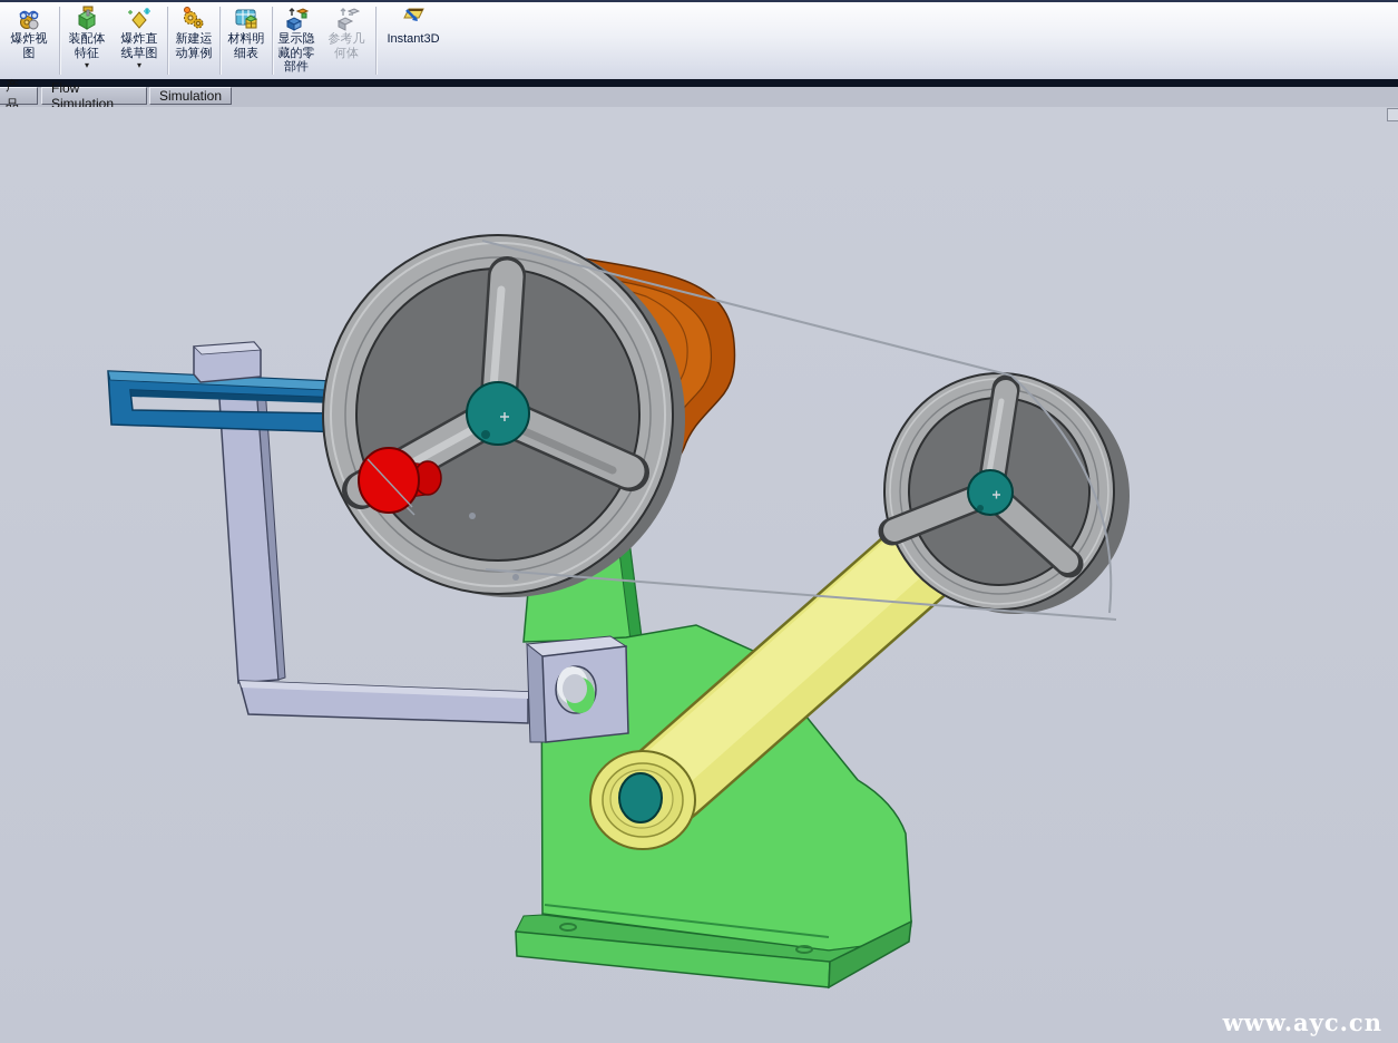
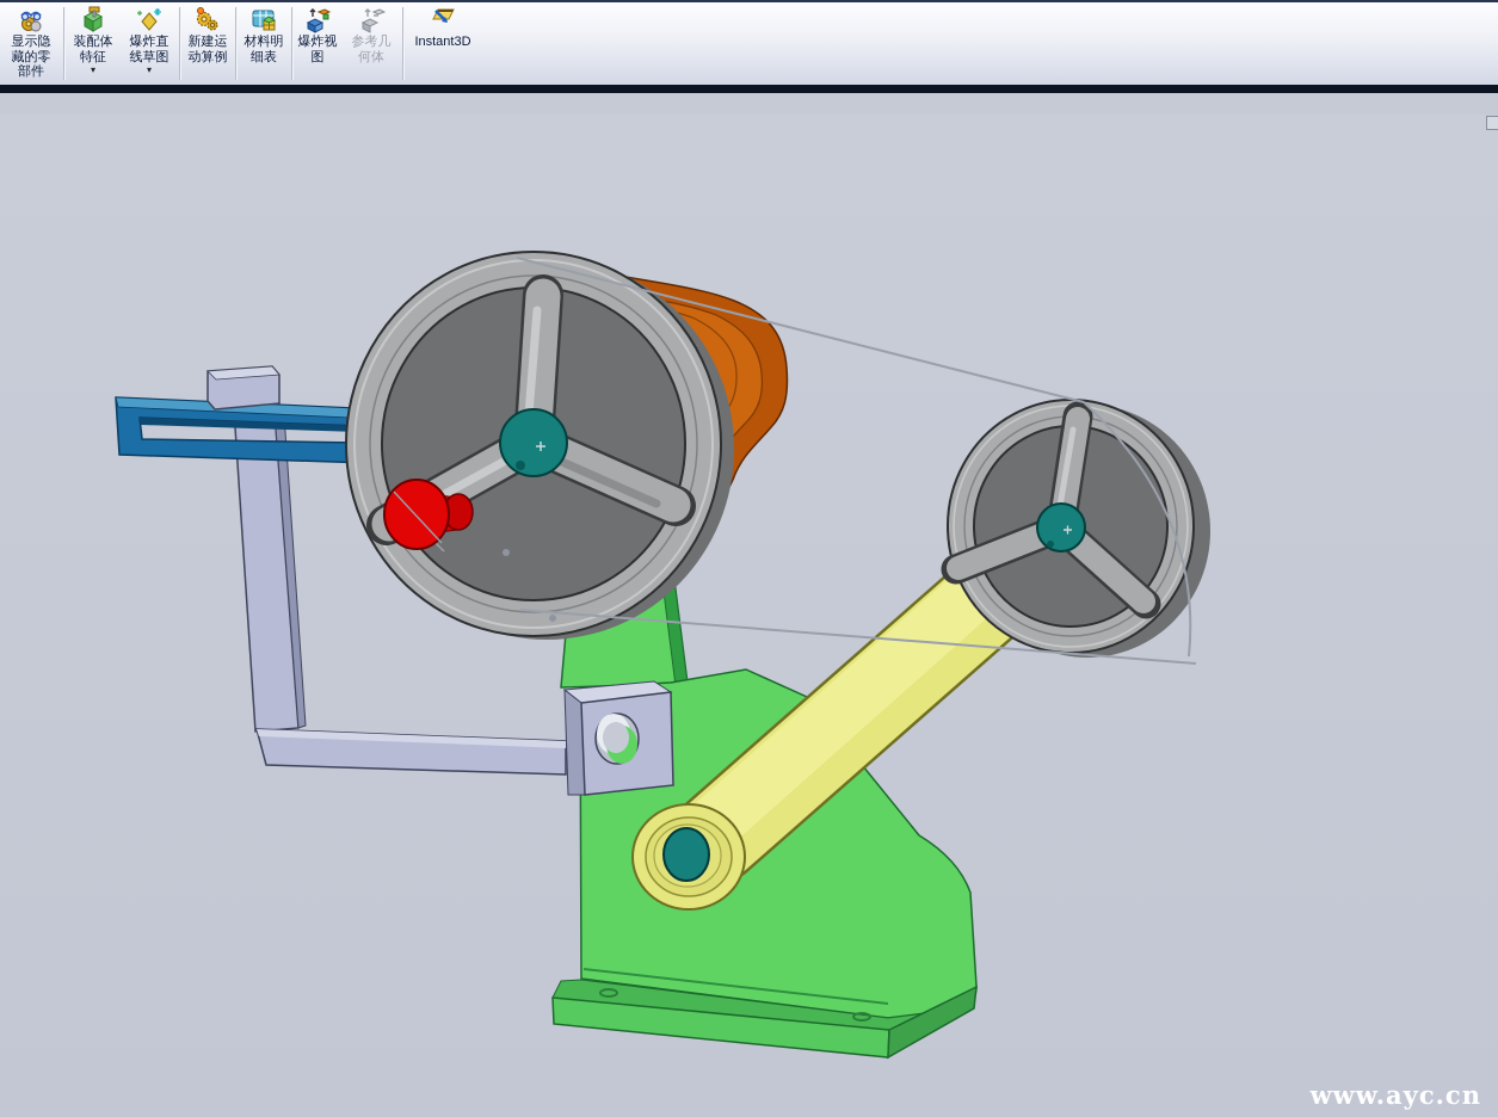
- 爆炸视图
+ 显示隐藏的零部件
  装配体特征
  ▾
  爆炸直线草图
  ▾
  新建运动算例
  材料明细表
- 显示隐藏的零部件
+ 爆炸视图
  参考几何体
  Instant3D
- 产品
- Flow Simulation
- Simulation
  www.ayc.cn
